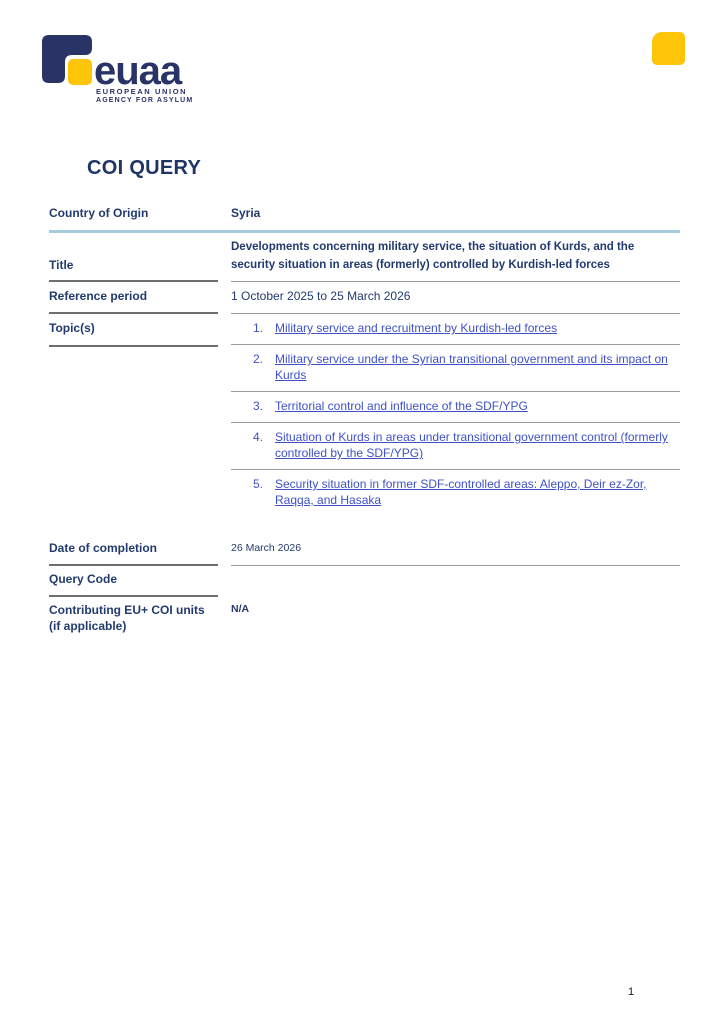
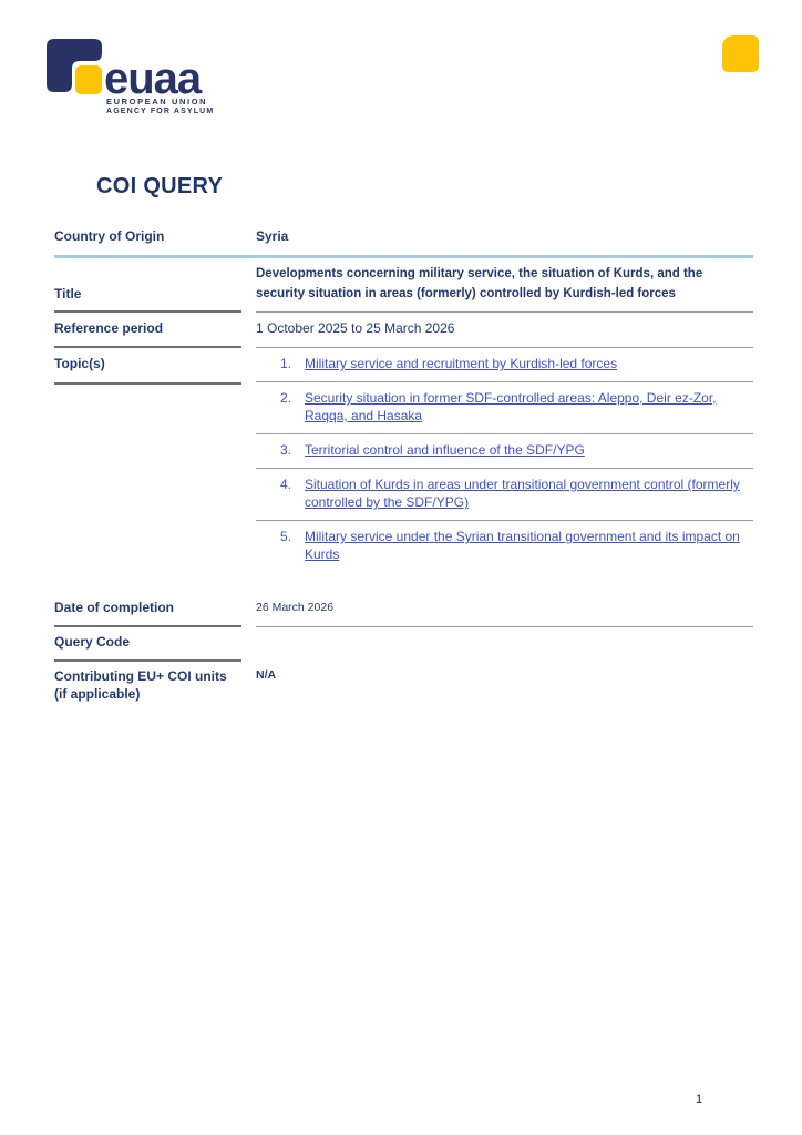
  euaa
  EUROPEAN UNION
  COI QUERY
  Country of Origin
  Syria
  Title
  Developments concerning military service, the situation of Kurds, and the security situation in areas (formerly) controlled by Kurdish-led forces
  Reference period
  1 October 2025 to 25 March 2026
  Topic(s)
  1.
  Military service and recruitment by Kurdish-led forces
  2.
- Military service under the Syrian transitional government and its impact on Kurds
+ Security situation in former SDF-controlled areas: Aleppo, Deir ez-Zor, Raqqa, and Hasaka
  3.
  Territorial control and influence of the SDF/YPG
  4.
  Situation of Kurds in areas under transitional government control (formerly controlled by the SDF/YPG)
  5.
- Security situation in former SDF-controlled areas: Aleppo, Deir ez-Zor, Raqqa, and Hasaka
+ Military service under the Syrian transitional government and its impact on Kurds
  Date of completion
  26 March 2026
  Query Code
  Contributing EU+ COI units (if applicable)
  N/A
  1
